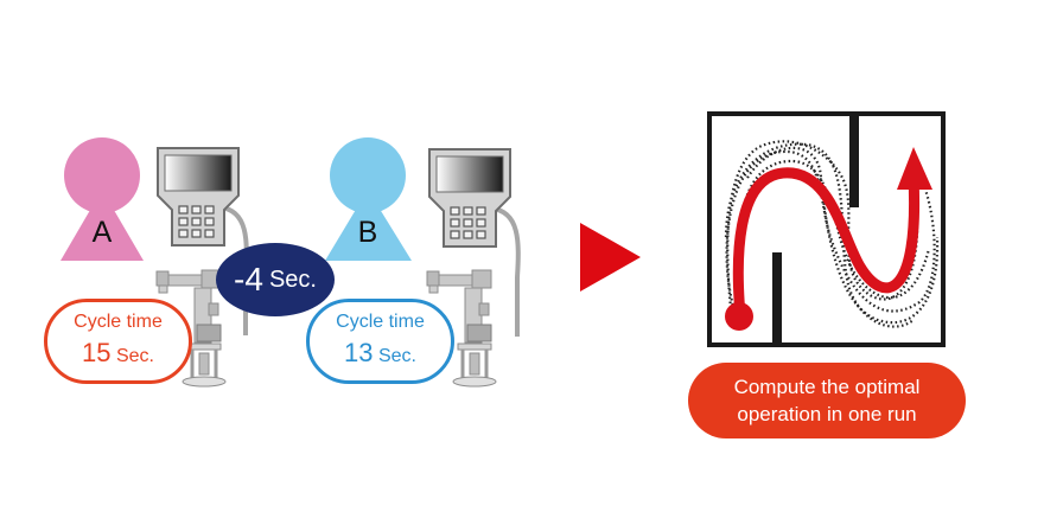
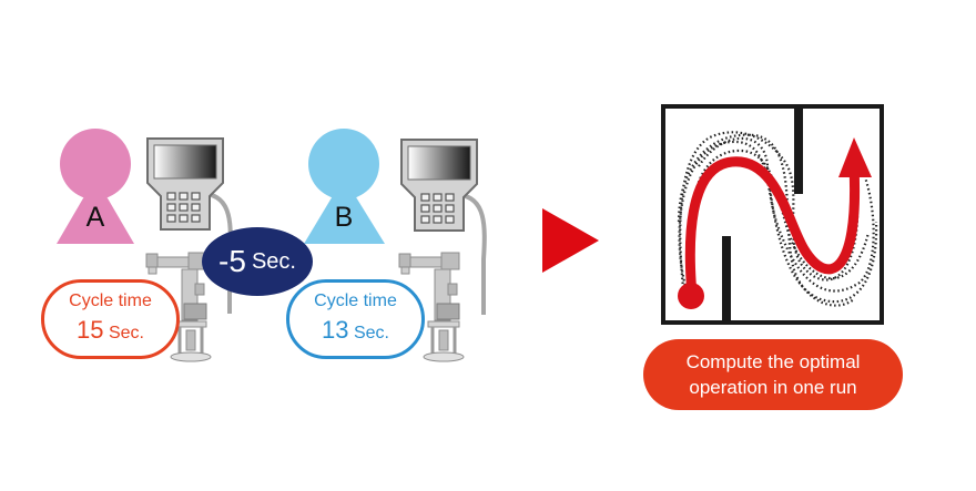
  A
  B
  Cycle time
  15 Sec.
  Cycle time
  13 Sec.
- -4
+ -5
  Sec.
  Compute the optimal
  operation in one run
